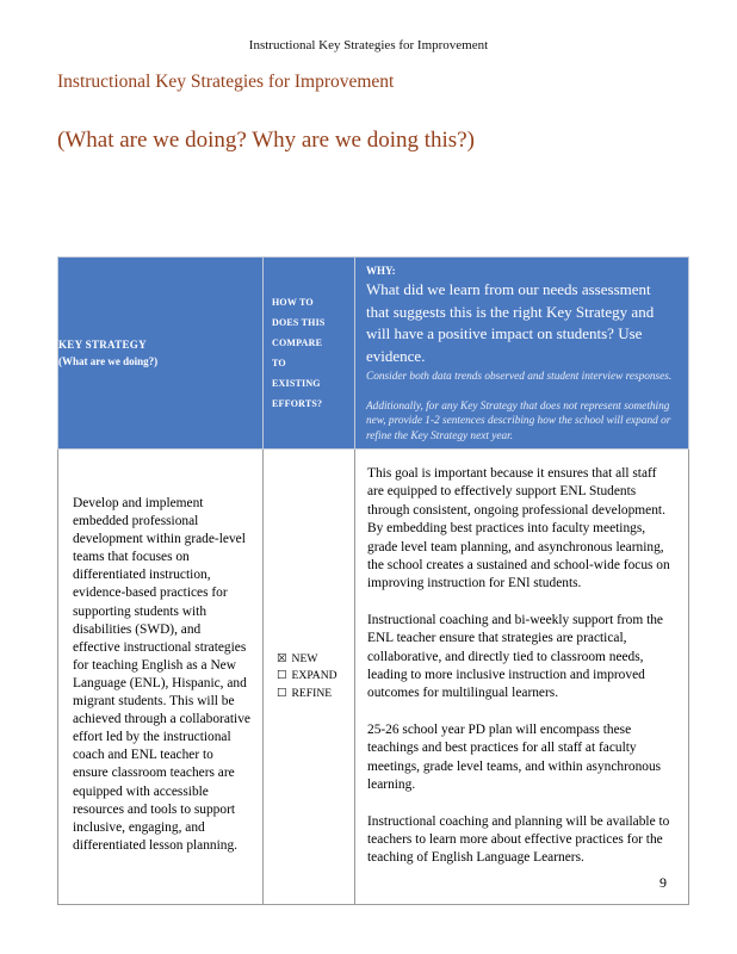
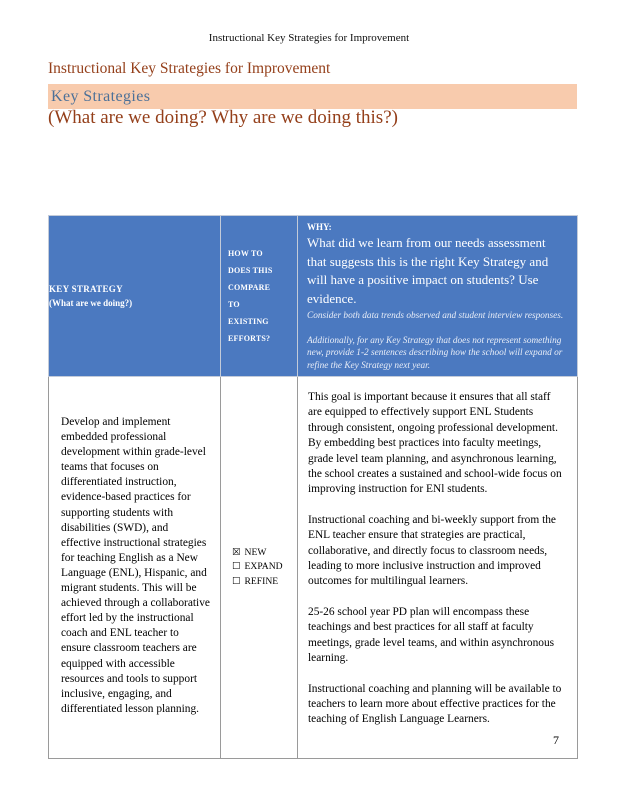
  Instructional Key Strategies for Improvement
  Instructional Key Strategies for Improvement
+ Key Strategies
  (What are we doing? Why are we doing this?)
  KEY STRATEGY (What are we doing?)	HOW TO DOES THIS COMPARE TO EXISTING EFFORTS?	WHY: What did we learn from our needs assessment that suggests this is the right Key Strategy and will have a positive impact on students? Use evidence. Consider both data trends observed and student interview responses. Additionally, for any Key Strategy that does not represent something new, provide 1-2 sentences describing how the school will expand or refine the Key Strategy next year.
- Develop and implement embedded professional development within grade-level teams that focuses on differentiated instruction, evidence-based practices for supporting students with disabilities (SWD), and effective instructional strategies for teaching English as a New Language (ENL), Hispanic, and migrant students. This will be achieved through a collaborative effort led by the instructional coach and ENL teacher to ensure classroom teachers are equipped with accessible resources and tools to support inclusive, engaging, and differentiated lesson planning.	☒ NEW ☐ EXPAND ☐ REFINE	This goal is important because it ensures that all staff are equipped to effectively support ENL Students through consistent, ongoing professional development. By embedding best practices into faculty meetings, grade level team planning, and asynchronous learning, the school creates a sustained and school-wide focus on improving instruction for ENl students. Instructional coaching and bi-weekly support from the ENL teacher ensure that strategies are practical, collaborative, and directly tied to classroom needs, leading to more inclusive instruction and improved outcomes for multilingual learners. 25-26 school year PD plan will encompass these teachings and best practices for all staff at faculty meetings, grade level teams, and within asynchronous learning. Instructional coaching and planning will be available to teachers to learn more about effective practices for the teaching of English Language Learners.
+ Develop and implement embedded professional development within grade-level teams that focuses on differentiated instruction, evidence-based practices for supporting students with disabilities (SWD), and effective instructional strategies for teaching English as a New Language (ENL), Hispanic, and migrant students. This will be achieved through a collaborative effort led by the instructional coach and ENL teacher to ensure classroom teachers are equipped with accessible resources and tools to support inclusive, engaging, and differentiated lesson planning.	☒ NEW ☐ EXPAND ☐ REFINE	This goal is important because it ensures that all staff are equipped to effectively support ENL Students through consistent, ongoing professional development. By embedding best practices into faculty meetings, grade level team planning, and asynchronous learning, the school creates a sustained and school-wide focus on improving instruction for ENl students. Instructional coaching and bi-weekly support from the ENL teacher ensure that strategies are practical, collaborative, and directly focus to classroom needs, leading to more inclusive instruction and improved outcomes for multilingual learners. 25-26 school year PD plan will encompass these teachings and best practices for all staff at faculty meetings, grade level teams, and within asynchronous learning. Instructional coaching and planning will be available to teachers to learn more about effective practices for the teaching of English Language Learners.
- 9
+ 7
